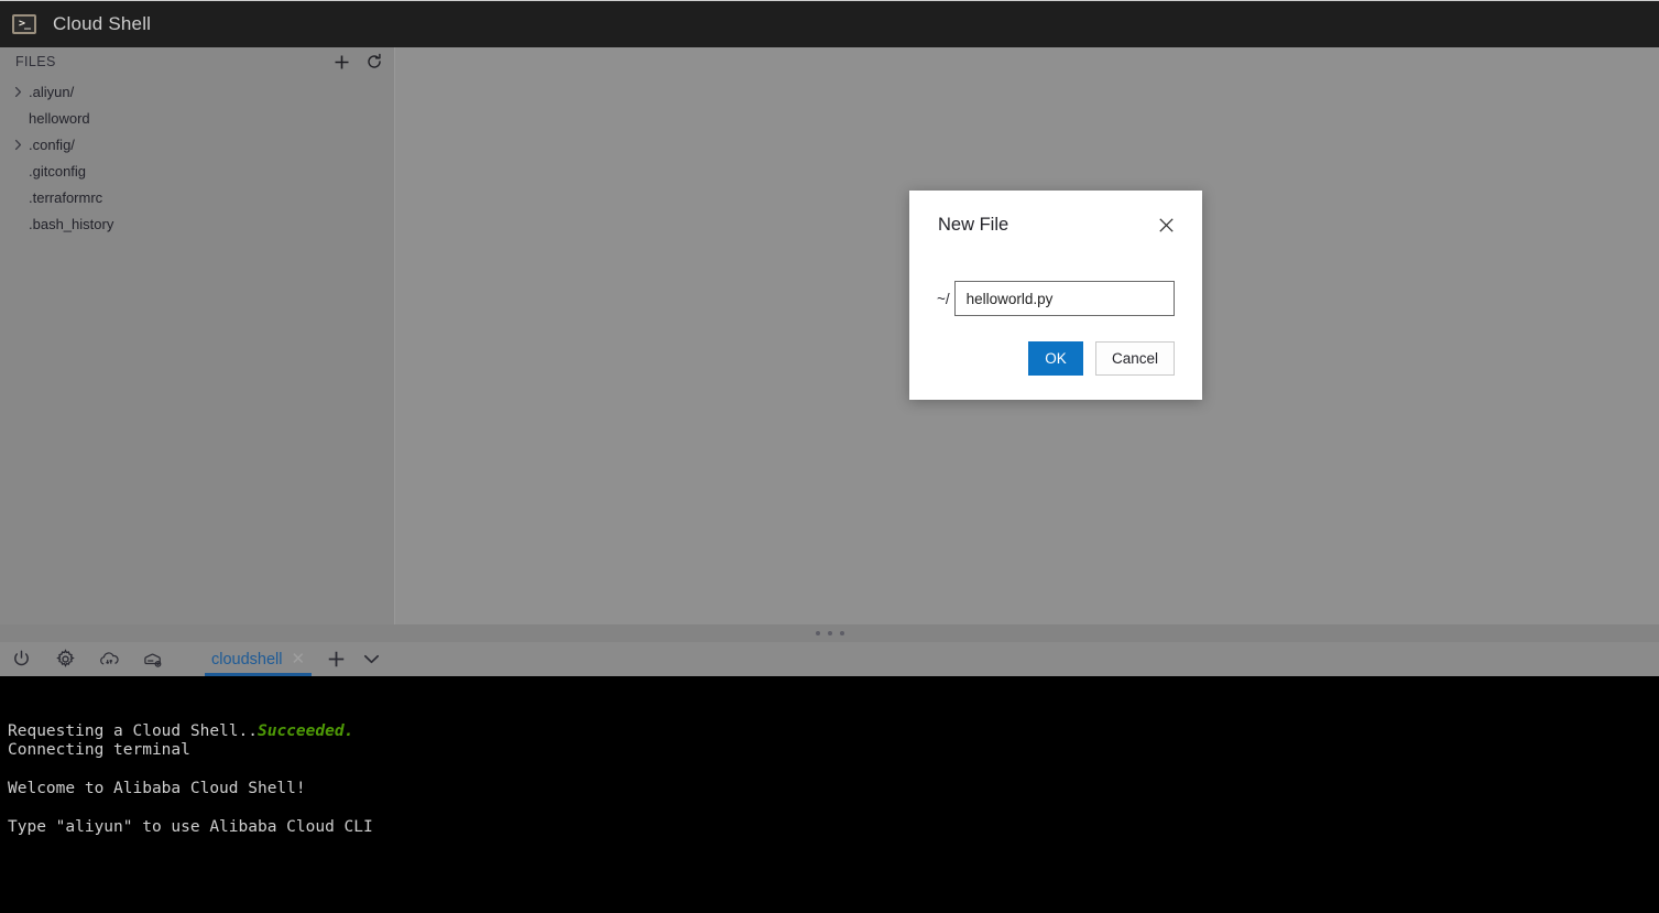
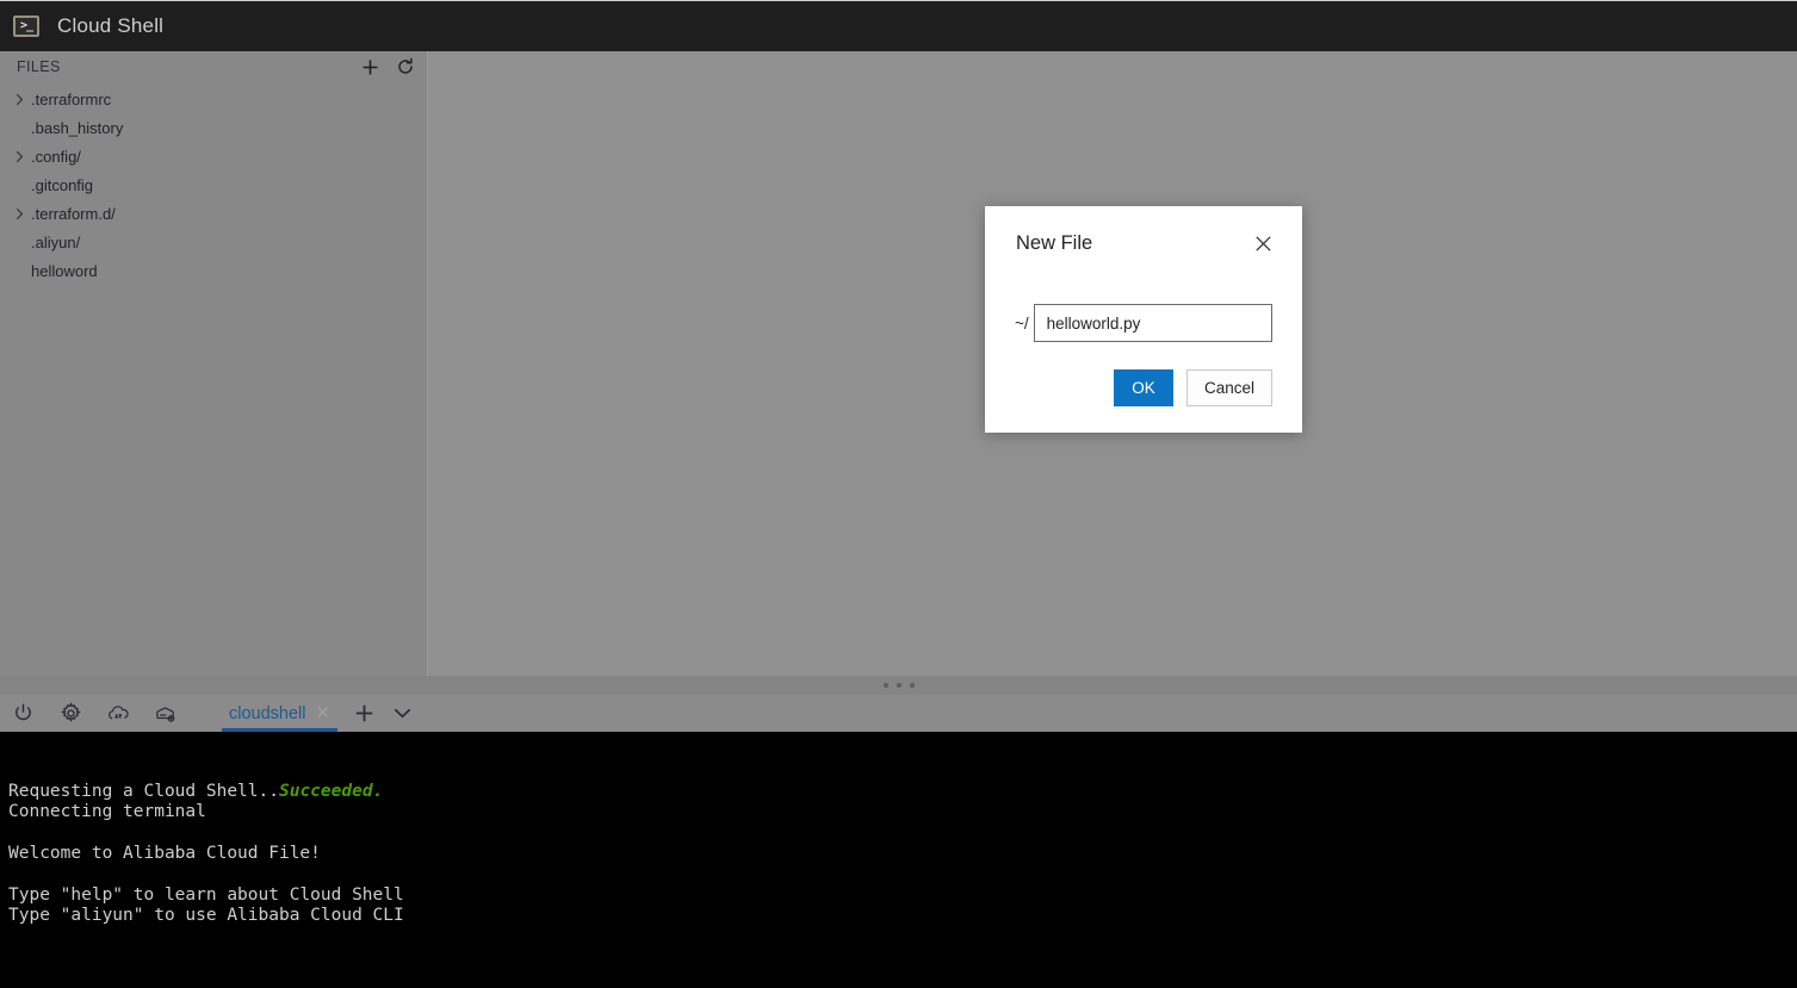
  >_
  Cloud Shell
  FILES
- .aliyun/
+ .terraformrc
- helloword
+ .bash_history
  .config/
  .gitconfig
+ .terraform.d/
- .terraformrc
+ .aliyun/
- .bash_history
+ helloword
  cloudshell
  Requesting a Cloud Shell..Succeeded.
  Connecting terminal
- Welcome to Alibaba Cloud Shell!
+ Welcome to Alibaba Cloud File!
+ Type "help" to learn about Cloud Shell
  Type "aliyun" to use Alibaba Cloud CLI
  New File
  ~/
  helloworld.py
  OK
  Cancel
